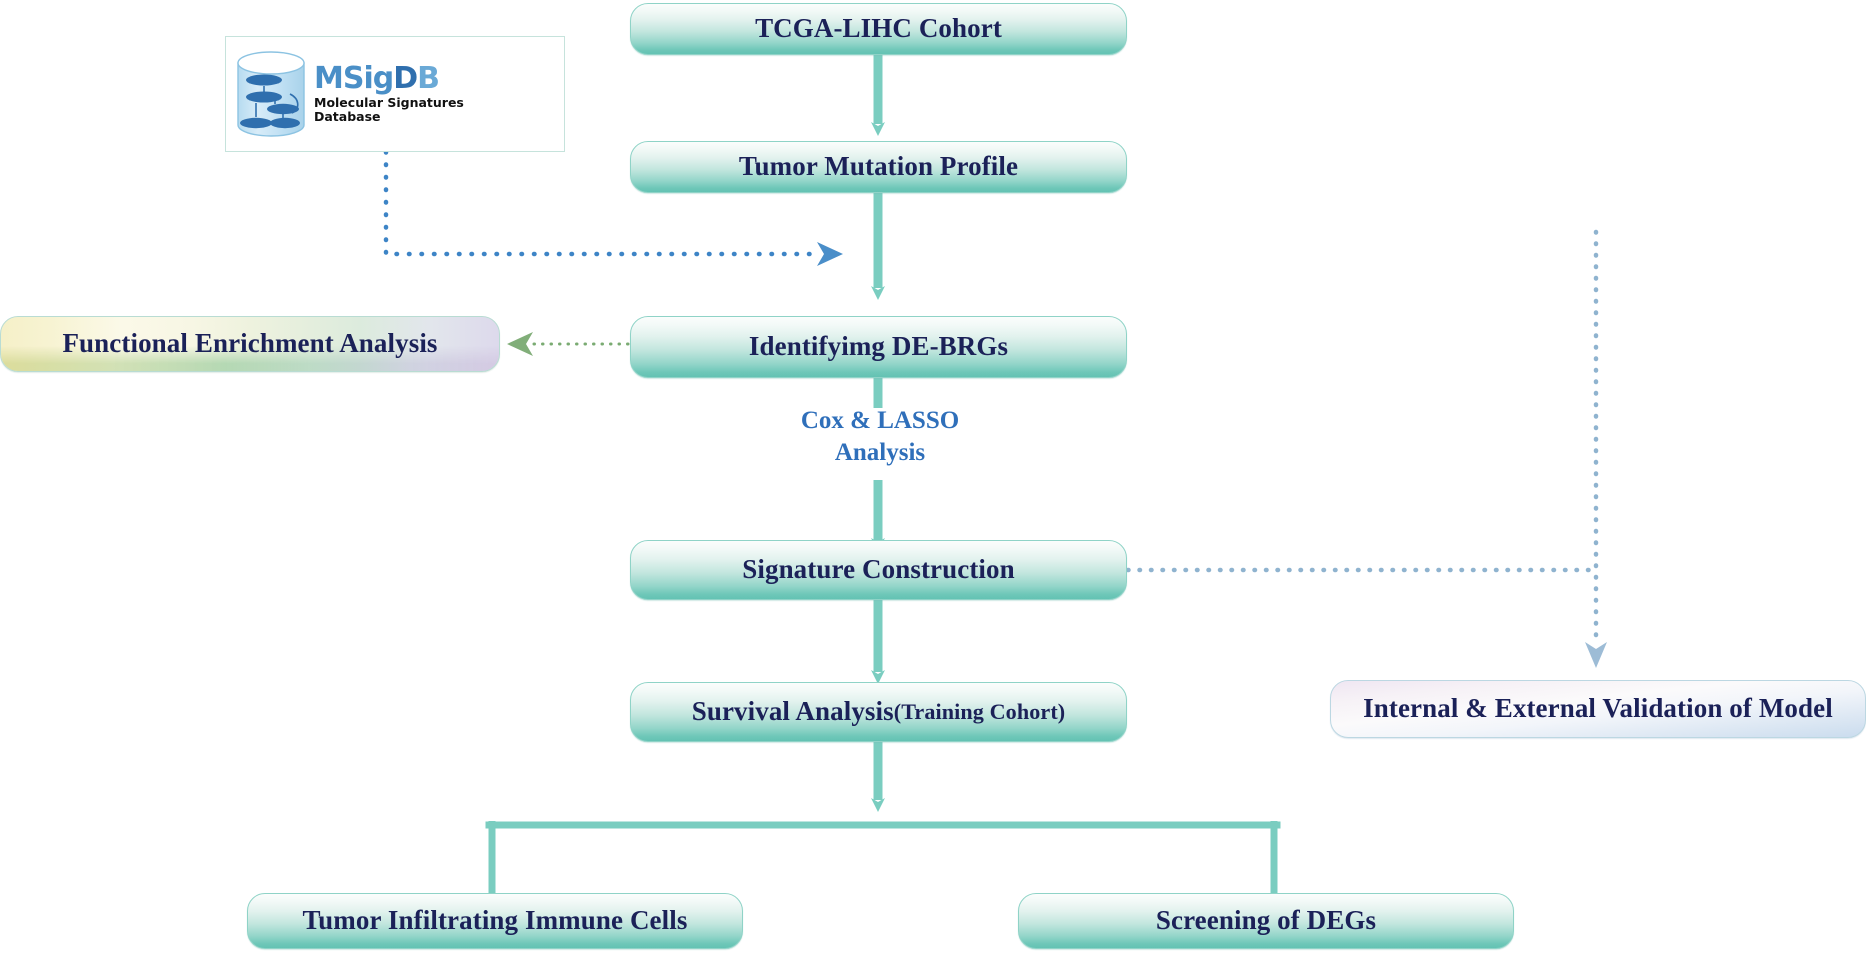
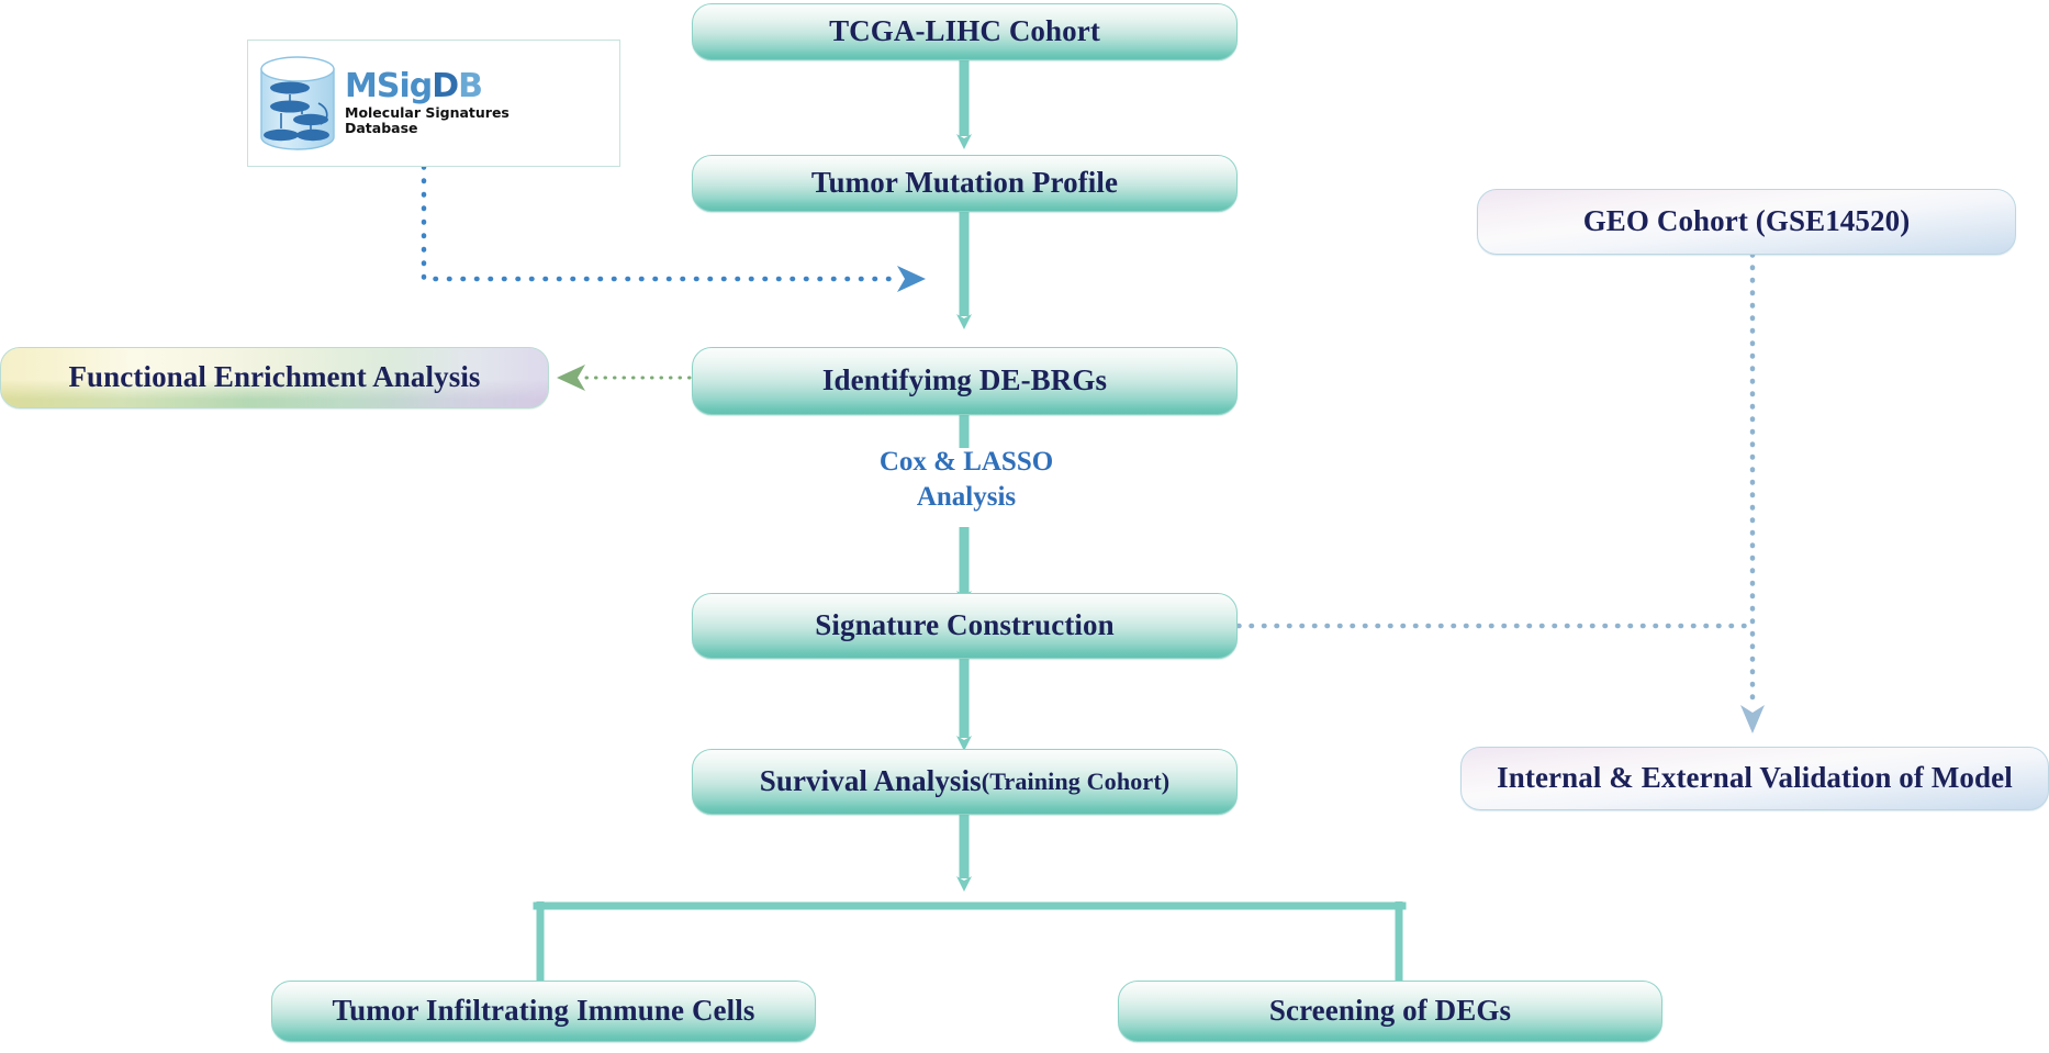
  MSigDB
  Molecular Signatures
  Database
  TCGA-LIHC Cohort
  Tumor Mutation Profile
  Identifyimg DE-BRGs
  Functional Enrichment Analysis
+ GEO Cohort (GSE14520)
  Signature Construction
  Survival Analysis
  (Training Cohort)
  Internal & External Validation of Model
  Tumor Infiltrating Immune Cells
  Screening of DEGs
  Cox & LASSO
  Analysis
